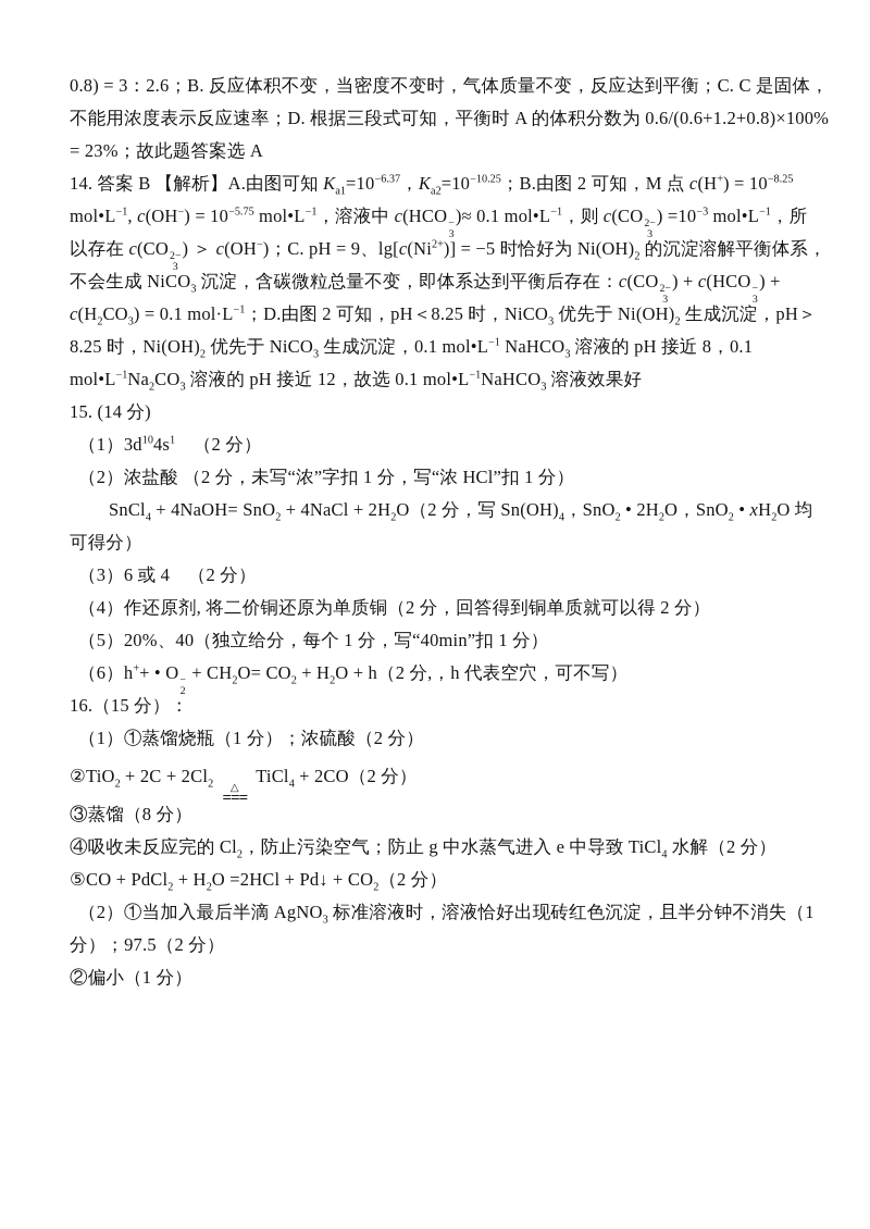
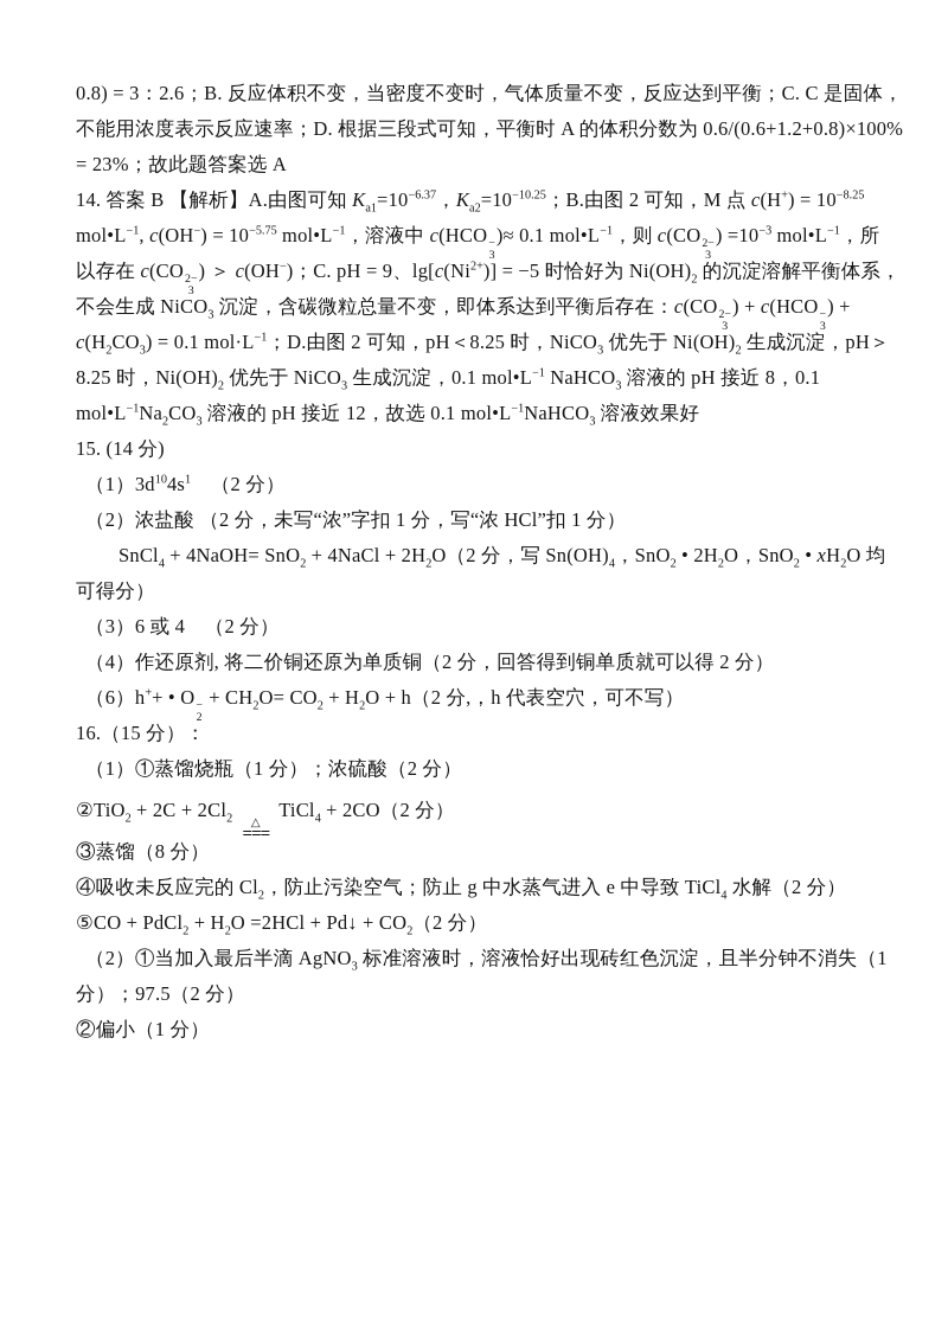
  0.8) = 3：2.6；B. 反应体积不变，当密度不变时，气体质量不变，反应达到平衡；C. C 是固体，
  不能用浓度表示反应速率；D. 根据三段式可知，平衡时 A 的体积分数为 0.6/(0.6+1.2+0.8)×100%
  = 23%；故此题答案选 A
  14. 答案 B 【解析】A.由图可知 Ka1=10−6.37，Ka2=10−10.25；B.由图 2 可知，M 点 c(H+) = 10−8.25
  mol•L−1, c(OH−) = 10−5.75 mol•L−1，溶液中 c(HCO
  −
  3
  )≈ 0.1 mol•L−1，则 c(CO
  2−
  3
  ) =10−3 mol•L−1，所
  以存在 c(CO
  2−
  3
  ) ＞ c(OH−)；C. pH = 9、lg[c(Ni2+)] = −5 时恰好为 Ni(OH)2 的沉淀溶解平衡体系，
  不会生成 NiCO3 沉淀，含碳微粒总量不变，即体系达到平衡后存在：c(CO
  2−
  3
  ) + c(HCO
  −
  3
  ) +
  c(H2CO3) = 0.1 mol·L−1；D.由图 2 可知，pH＜8.25 时，NiCO3 优先于 Ni(OH)2 生成沉淀，pH＞
  8.25 时，Ni(OH)2 优先于 NiCO3 生成沉淀，0.1 mol•L−1 NaHCO3 溶液的 pH 接近 8，0.1
  mol•L−1Na2CO3 溶液的 pH 接近 12，故选 0.1 mol•L−1NaHCO3 溶液效果好
  15. (14 分)
  （1）3d104s1 （2 分）
  （2）浓盐酸 （2 分，未写“浓”字扣 1 分，写“浓 HCl”扣 1 分）
  SnCl4 + 4NaOH= SnO2 + 4NaCl + 2H2O（2 分，写 Sn(OH)4，SnO2 • 2H2O，SnO2 • xH2O 均
  可得分）
  （3）6 或 4 （2 分）
  （4）作还原剂, 将二价铜还原为单质铜（2 分，回答得到铜单质就可以得 2 分）
- （5）20%、40（独立给分，每个 1 分，写“40min”扣 1 分）
  （6）h++ • O
  −
  2
  + CH2O= CO2 + H2O + h（2 分,，h 代表空穴，可不写）
  16.（15 分）：
  （1）①蒸馏烧瓶（1 分）；浓硫酸（2 分）
  ②TiO2 + 2C + 2Cl2
  △
  ===
  TiCl4 + 2CO（2 分）
  ③蒸馏（8 分）
  ④吸收未反应完的 Cl2，防止污染空气；防止 g 中水蒸气进入 e 中导致 TiCl4 水解（2 分）
  ⑤CO + PdCl2 + H2O =2HCl + Pd↓ + CO2（2 分）
  （2）①当加入最后半滴 AgNO3 标准溶液时，溶液恰好出现砖红色沉淀，且半分钟不消失（1
  分）；97.5（2 分）
  ②偏小（1 分）
